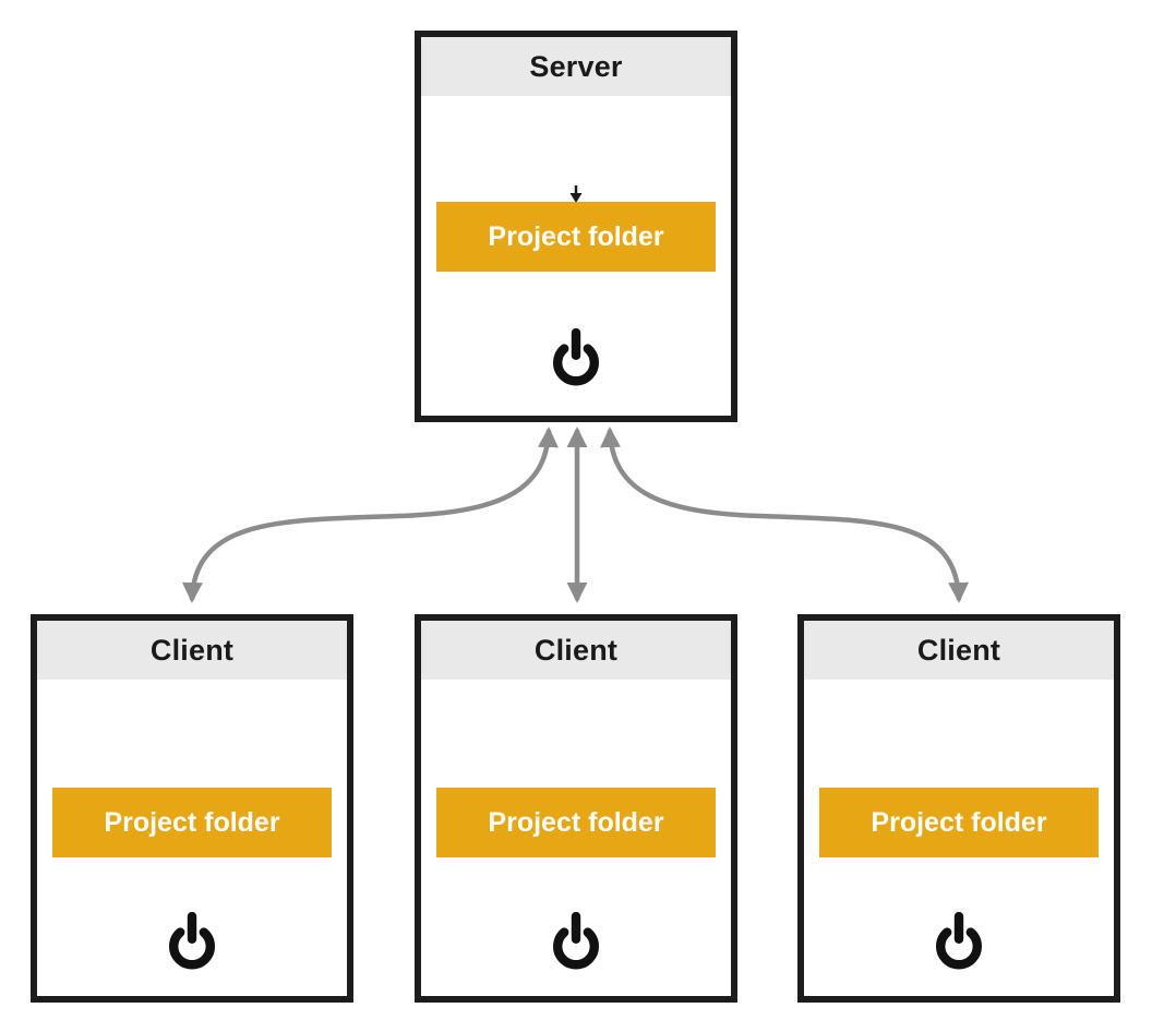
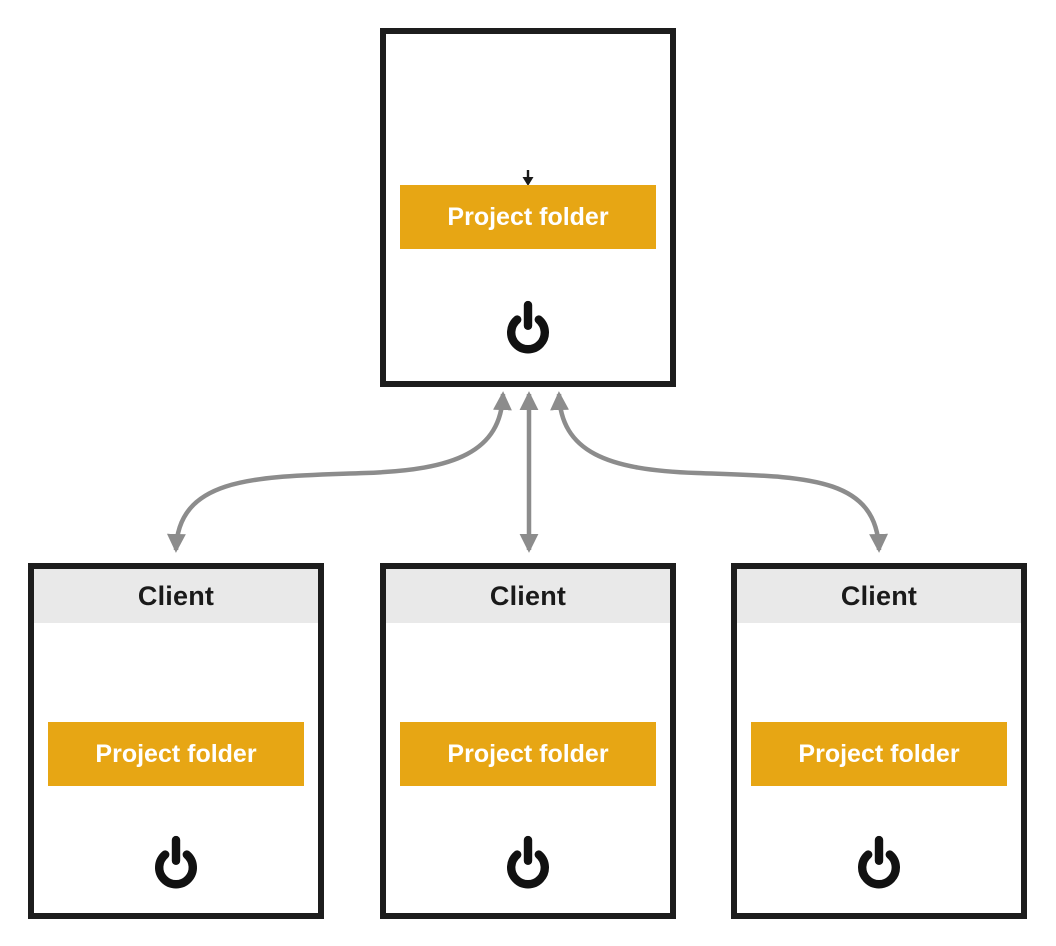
- Server
  Project folder
  Client
  Project folder
  Client
  Project folder
  Client
  Project folder
